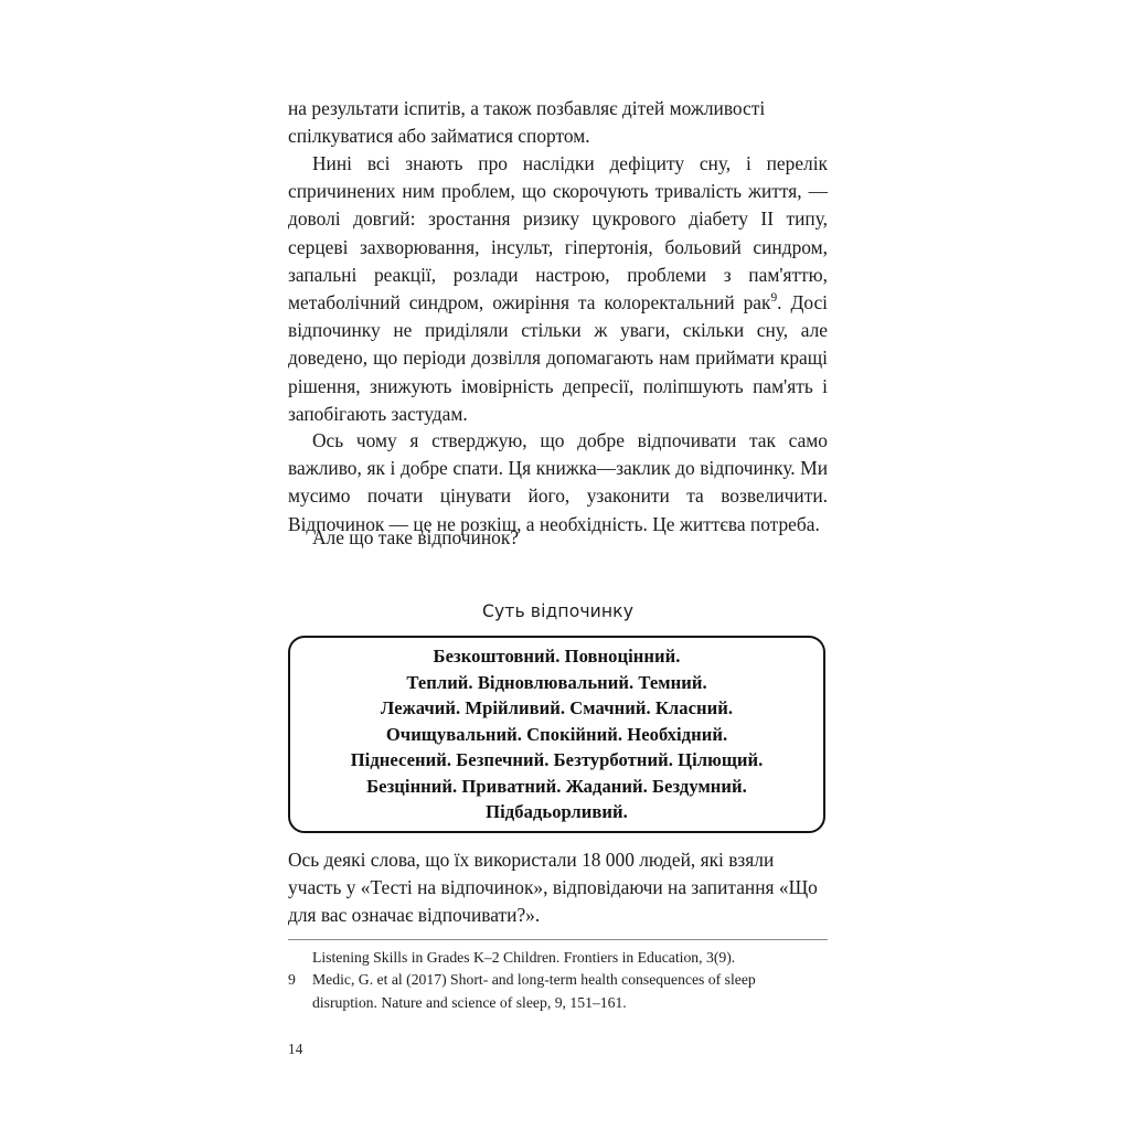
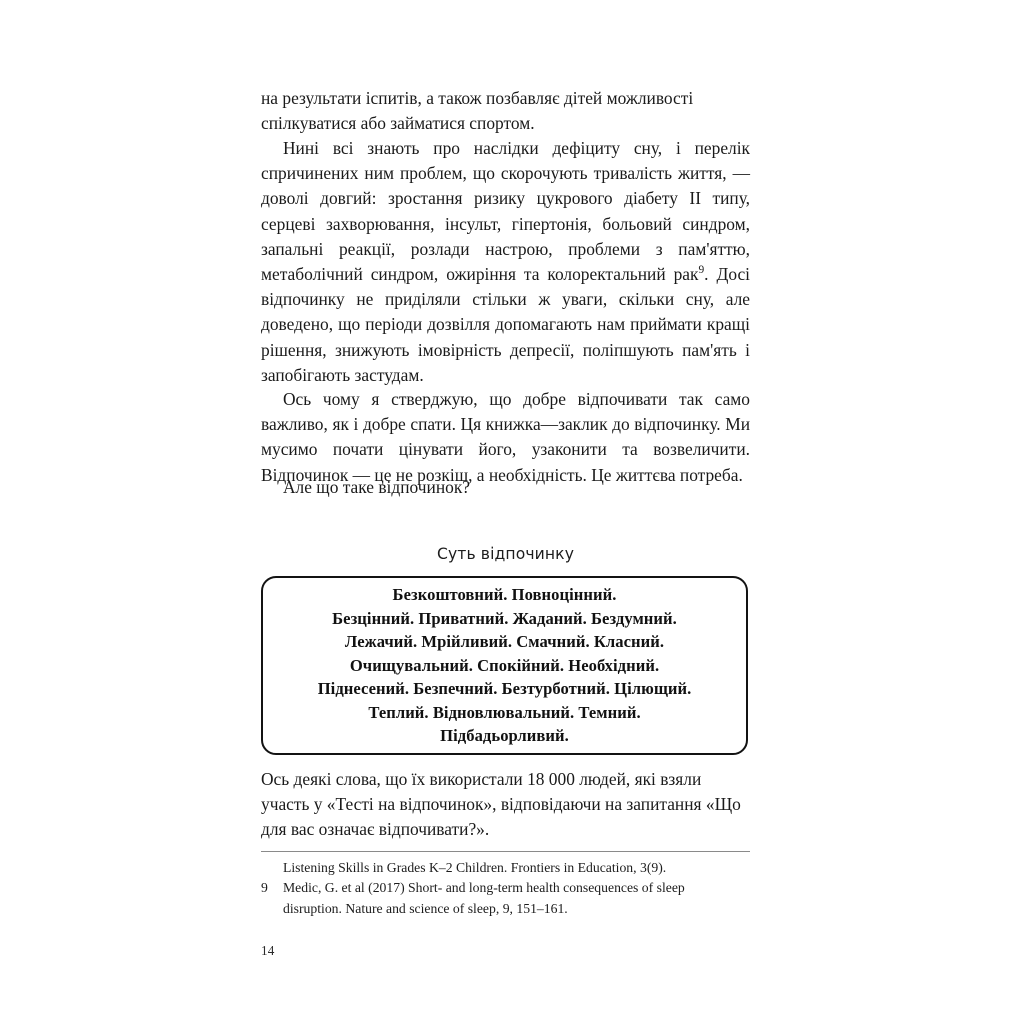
  на результати іспитів, а також позбавляє дітей можливості спілкуватися або займатися спортом.
  Нині всі знають про наслідки дефіциту сну, і перелік спричинених ним проблем, що скорочують тривалість життя, — доволі довгий: зростання ризику цукрового діабету ІІ типу, серцеві захворювання, інсульт, гіпертонія, больовий синдром, запальні реакції, розлади настрою, проблеми з пам'яттю, метаболічний синдром, ожиріння та колоректальний рак9. Досі відпочинку не приділяли стільки ж уваги, скільки сну, але доведено, що періоди дозвілля допомагають нам приймати кращі рішення, знижують імовірність депресії, поліпшують пам'ять і запобігають застудам.
  Ось чому я стверджую, що добре відпочивати так само важливо, як і добре спати. Ця книжка—заклик до відпочинку. Ми мусимо почати цінувати його, узаконити та возвеличити. Відпочинок — це не розкіш, а необхідність. Це життєва потреба.
  Але що таке відпочинок?
  Суть відпочинку
  Безкоштовний. Повноцінний.
- Теплий. Відновлювальний. Темний.
+ Безцінний. Приватний. Жаданий. Бездумний.
  Лежачий. Мрійливий. Смачний. Класний.
  Очищувальний. Спокійний. Необхідний.
  Піднесений. Безпечний. Безтурботний. Цілющий.
- Безцінний. Приватний. Жаданий. Бездумний.
+ Теплий. Відновлювальний. Темний.
  Підбадьорливий.
  Ось деякі слова, що їх використали 18 000 людей, які взяли участь у «Тесті на відпочинок», відповідаючи на запитання «Що для вас означає відпочивати?».
  Listening Skills in Grades K–2 Children. Frontiers in Education, 3(9).
  9
  Medic, G. et al (2017) Short- and long-term health consequences of sleep
  disruption. Nature and science of sleep, 9, 151–161.
  14
